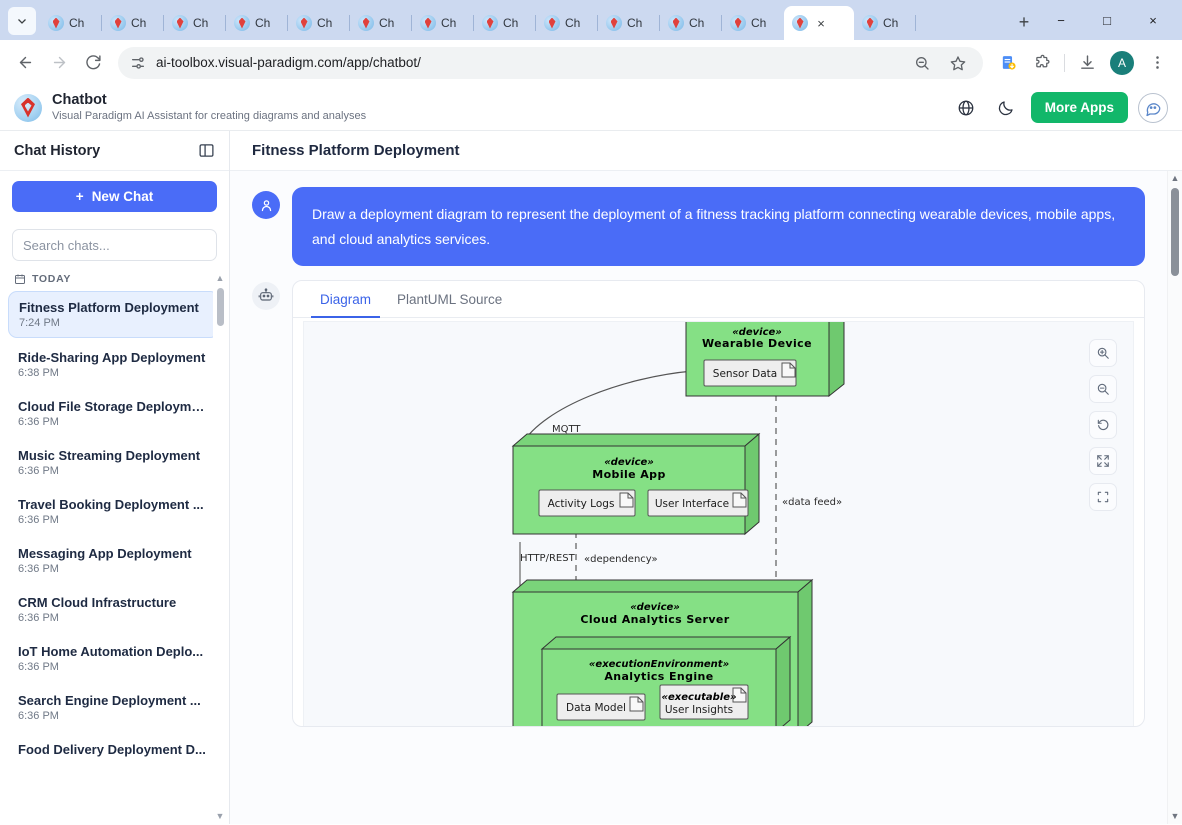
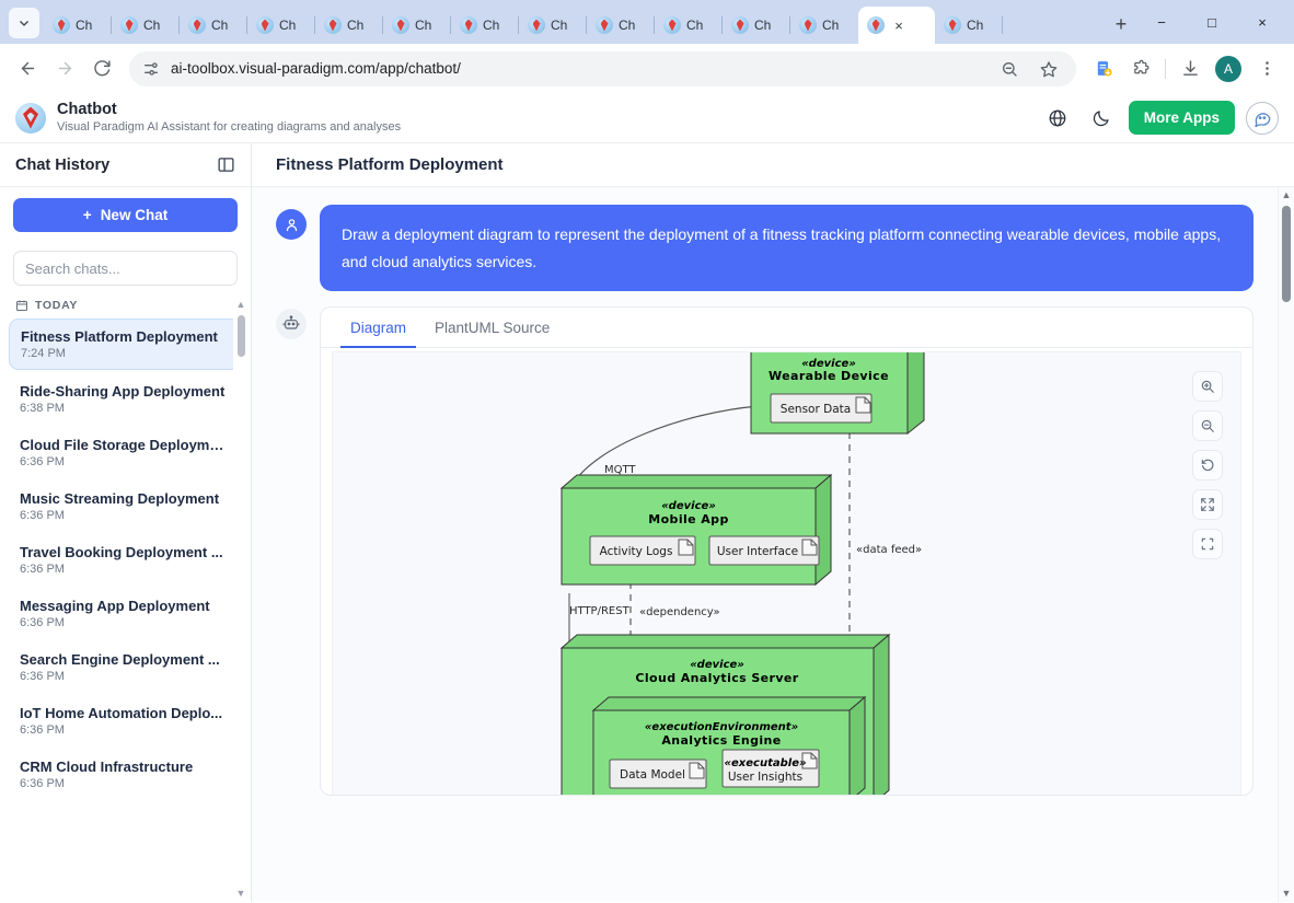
  Ch
  Ch
  Ch
  Ch
  Ch
  Ch
  Ch
  Ch
  Ch
  Ch
  Ch
  Ch
  ×
  Ch
  +
  −
  □
  ×
  ai-toolbox.visual-paradigm.com/app/chatbot/
  A
  Chatbot
  Visual Paradigm AI Assistant for creating diagrams and analyses
  More Apps
  Chat History
  +
  New Chat
  Search chats...
  TODAY
  Fitness Platform Deployment
  7:24 PM
  Ride-Sharing App Deployment
  6:38 PM
  Cloud File Storage Deployme...
  6:36 PM
  Music Streaming Deployment
  6:36 PM
  Travel Booking Deployment ...
  6:36 PM
  Messaging App Deployment
  6:36 PM
- CRM Cloud Infrastructure
+ Search Engine Deployment ...
  6:36 PM
  IoT Home Automation Deplo...
  6:36 PM
- Search Engine Deployment ...
+ CRM Cloud Infrastructure
  6:36 PM
- Food Delivery Deployment D...
  ▲
  ▼
  Fitness Platform Deployment
  Draw a deployment diagram to represent the deployment of a fitness tracking platform connecting wearable devices, mobile apps, and cloud analytics services.
  Diagram
  PlantUML Source
  MQTT
  «data feed»
  HTTP/REST
  «dependency»
  «device»
  Wearable Device
  Sensor Data
  «device»
  Mobile App
  Activity Logs
  User Interface
  «device»
  Cloud Analytics Server
  «executionEnvironment»
  Analytics Engine
  Data Model
  «executable»
  User Insights
  ▲
  ▼
